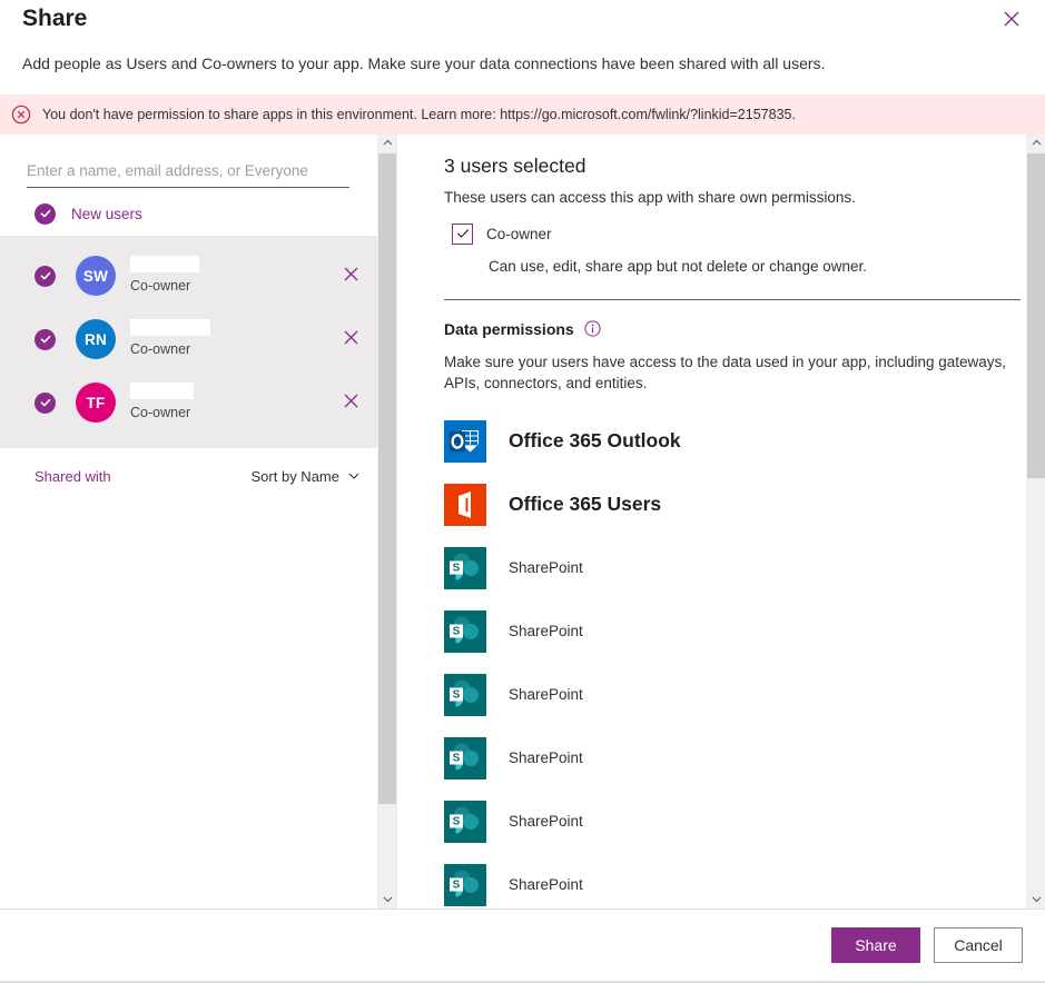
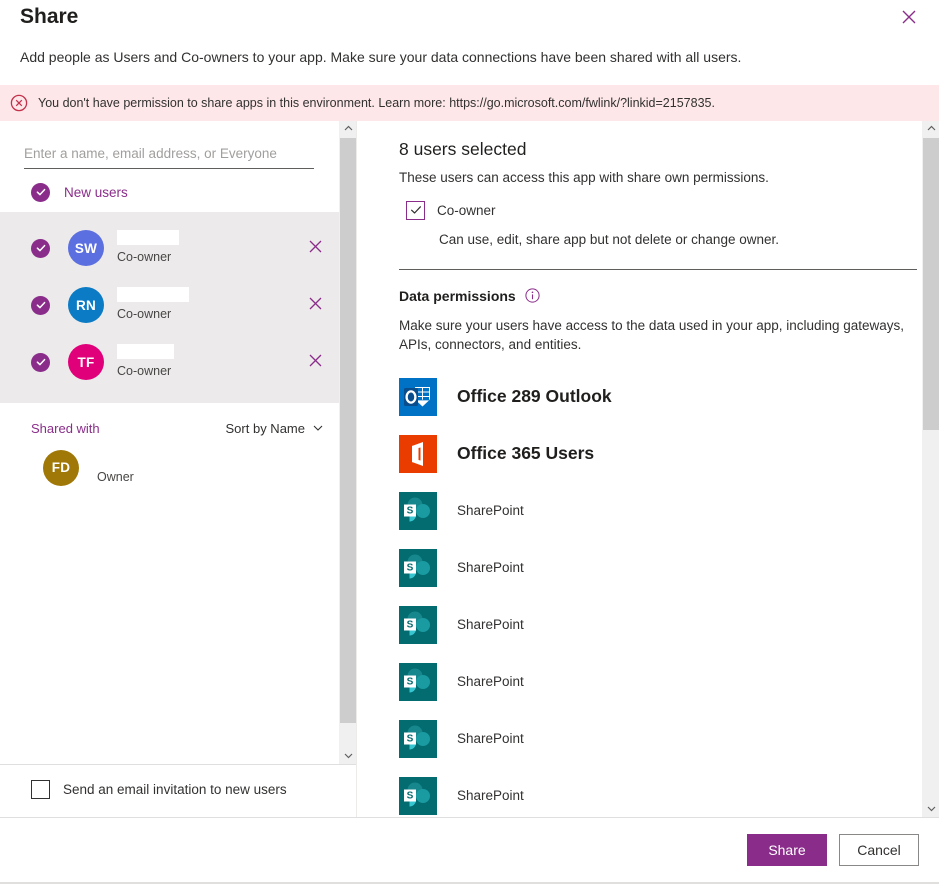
  Share
  Add people as Users and Co-owners to your app. Make sure your data connections have been shared with all users.
  You don't have permission to share apps in this environment. Learn more: https://go.microsoft.com/fwlink/?linkid=2157835.
  Enter a name, email address, or Everyone
  New users
  SW
  Co-owner
  RN
  Co-owner
  TF
  Co-owner
  Shared with
  Sort by Name
+ FD
+ Owner
+ Send an email invitation to new users
- 3 users selected
+ 8 users selected
  These users can access this app with share own permissions.
  Co-owner
  Can use, edit, share app but not delete or change owner.
  Data permissions
  Make sure your users have access to the data used in your app, including gateways, APIs, connectors, and entities.
- Office 365 Outlook
+ Office 289 Outlook
  Office 365 Users
  S
  SharePoint
  S
  SharePoint
  S
  SharePoint
  S
  SharePoint
  S
  SharePoint
  S
  SharePoint
  Share
  Cancel
